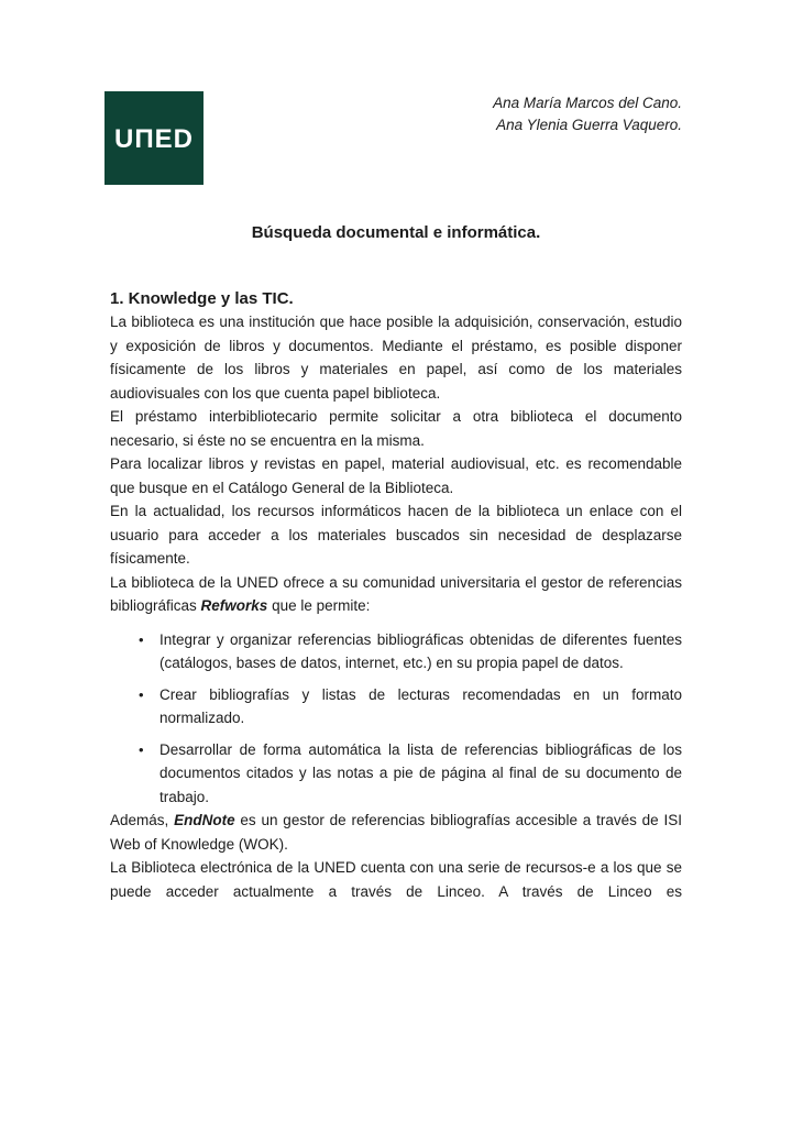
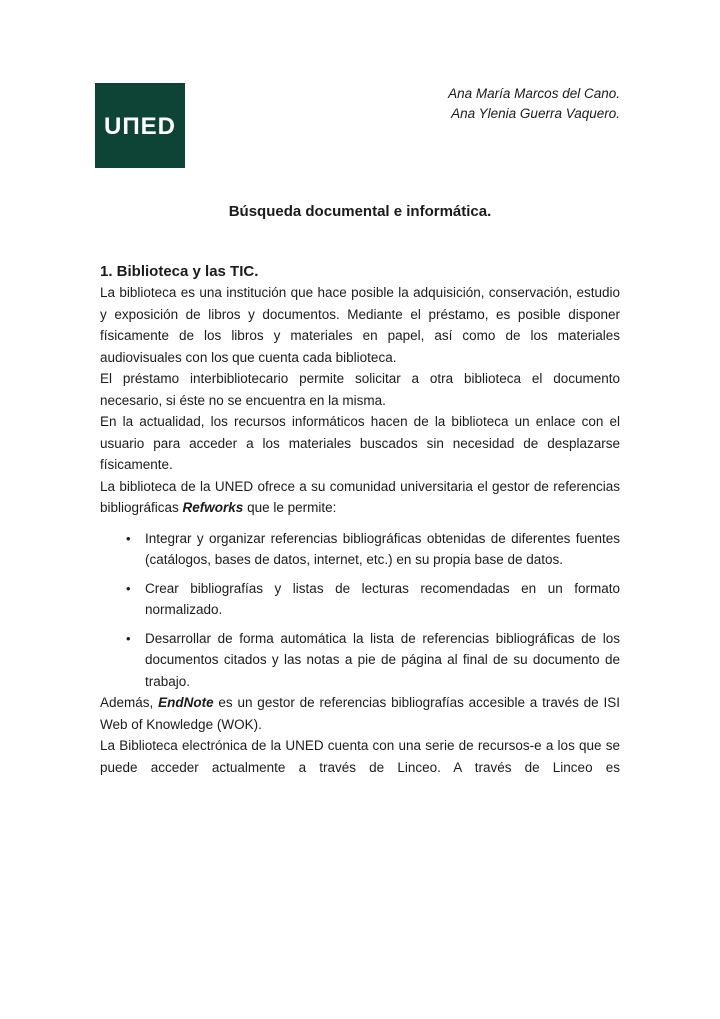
  UΠED
  Ana María Marcos del Cano.
  Ana Ylenia Guerra Vaquero.
  Búsqueda documental e informática.
- 1. Knowledge y las TIC.
+ 1. Biblioteca y las TIC.
- La biblioteca es una institución que hace posible la adquisición, conservación, estudio y exposición de libros y documentos. Mediante el préstamo, es posible disponer físicamente de los libros y materiales en papel, así como de los materiales audiovisuales con los que cuenta papel biblioteca.
+ La biblioteca es una institución que hace posible la adquisición, conservación, estudio y exposición de libros y documentos. Mediante el préstamo, es posible disponer físicamente de los libros y materiales en papel, así como de los materiales audiovisuales con los que cuenta cada biblioteca.
  El préstamo interbibliotecario permite solicitar a otra biblioteca el documento necesario, si éste no se encuentra en la misma.
- Para localizar libros y revistas en papel, material audiovisual, etc. es recomendable que busque en el Catálogo General de la Biblioteca.
  En la actualidad, los recursos informáticos hacen de la biblioteca un enlace con el usuario para acceder a los materiales buscados sin necesidad de desplazarse físicamente.
  La biblioteca de la UNED ofrece a su comunidad universitaria el gestor de referencias bibliográficas Refworks que le permite:
  •
- Integrar y organizar referencias bibliográficas obtenidas de diferentes fuentes (catálogos, bases de datos, internet, etc.) en su propia papel de datos.
+ Integrar y organizar referencias bibliográficas obtenidas de diferentes fuentes (catálogos, bases de datos, internet, etc.) en su propia base de datos.
  •
  Crear bibliografías y listas de lecturas recomendadas en un formato normalizado.
  •
  Desarrollar de forma automática la lista de referencias bibliográficas de los documentos citados y las notas a pie de página al final de su documento de trabajo.
  Además, EndNote es un gestor de referencias bibliografías accesible a través de ISI Web of Knowledge (WOK).
  La Biblioteca electrónica de la UNED cuenta con una serie de recursos-e a los que se puede acceder actualmente a través de Linceo. A través de Linceo es
